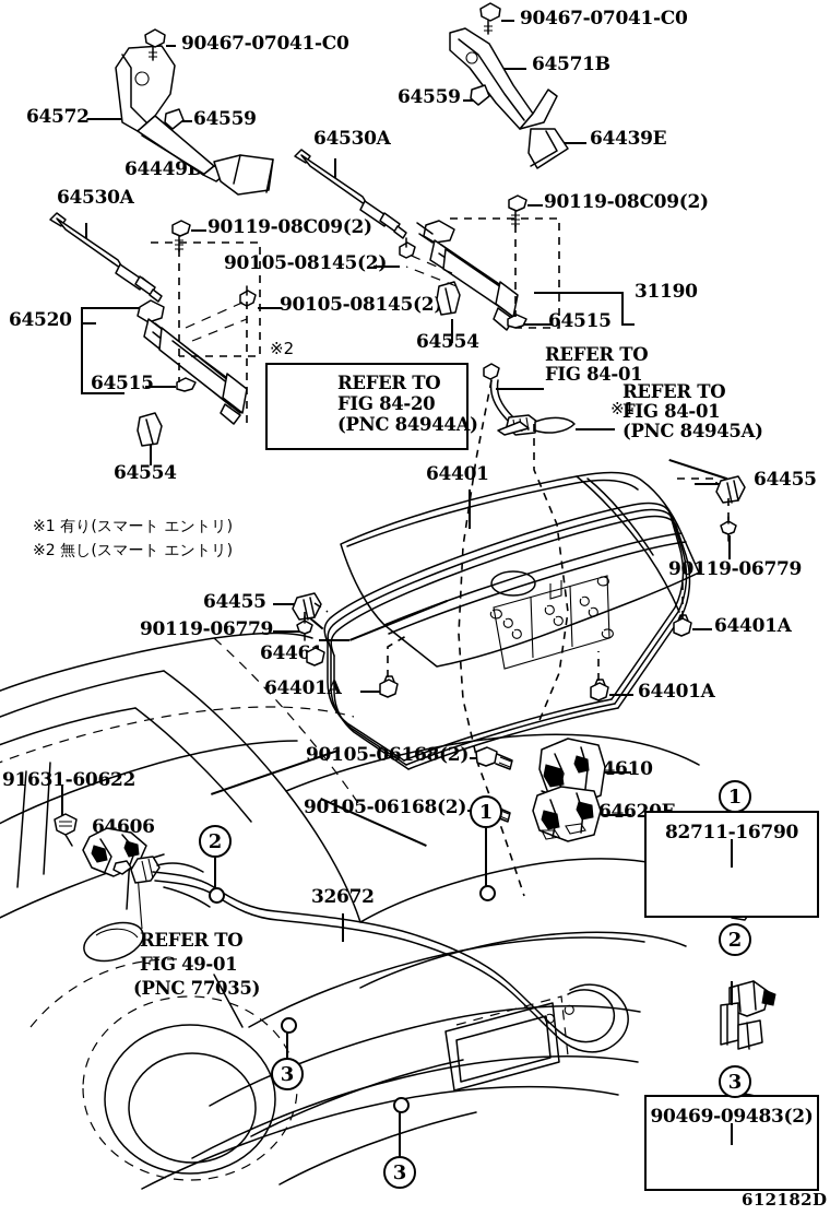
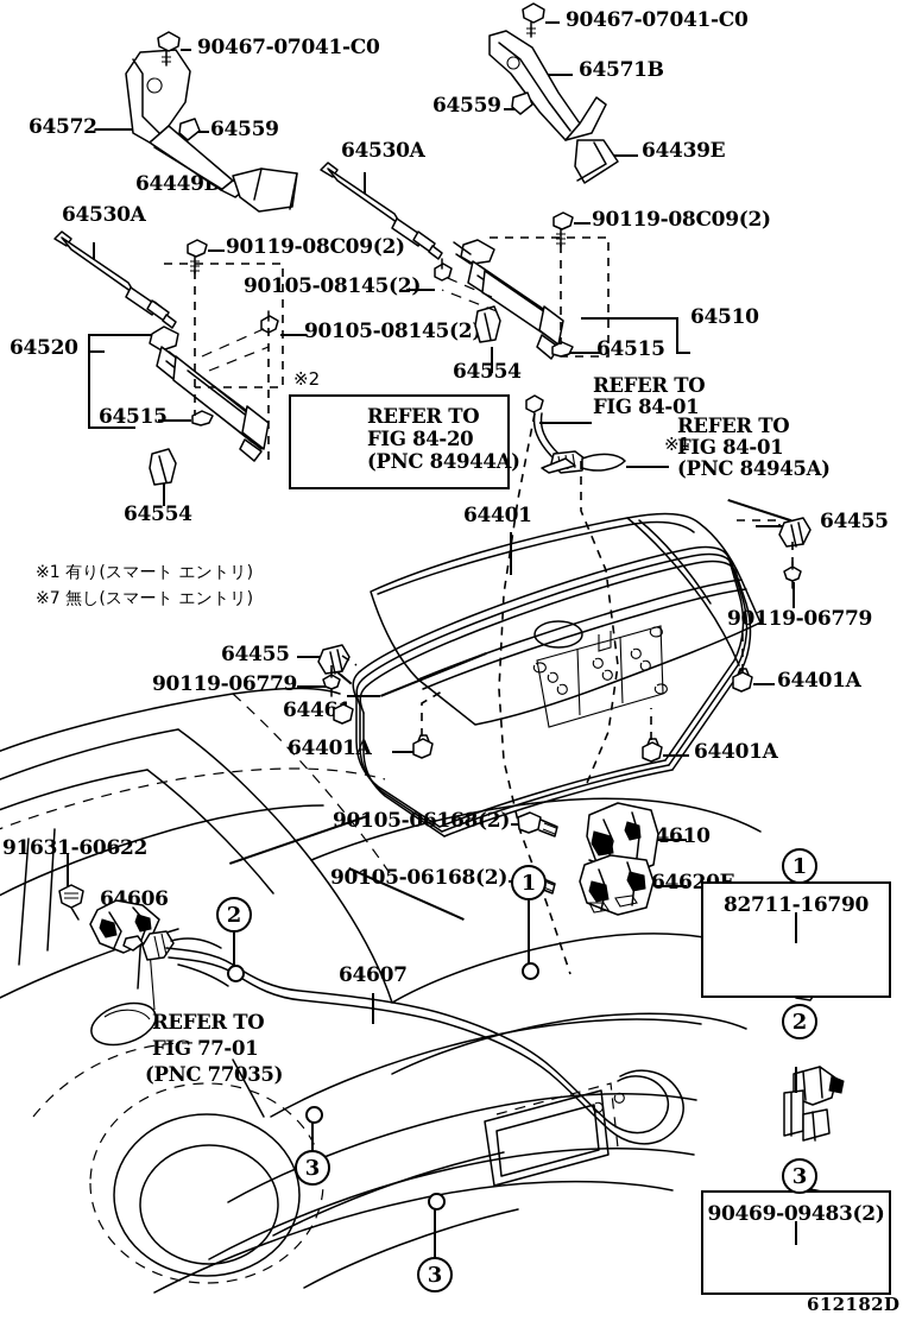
  1
  2
  3
  3
  90467-07041-C0
  64572
  64559
  64449
  64530A
  90467-07041-C0
  64571B
  64559
  64439E
  64530A
  90119-08C09(2)
  90105-08145(2)
  90105-08145(2
  64520
  64515
  64554
  90119-08C09(2)
- 31190
+ 64510
  64515
  64554
  ※2
  REFER TO
  FIG 84-20
  (PNC 84944A)
  REFER TO
  FIG 84-01
  ※1
  REFER TO
  FIG 84-01
  (PNC 84945A)
  64401
  ※1 有り(スマート エントリ)
- ※2 無し(スマート エントリ)
+ ※7 無し(スマート エントリ)
  64455
  90119-06779
  64455
  90119-06779
  6446
  64401A
  64401
  64401A
  90105-01(2)
  4610
  90105-06168(2)
  91631-6022
  64606
- 32672
+ 64607
  REFER TO
- FIG 49-01
+ FIG 77-01
  (PNC 7735)
  1
  82711-16790
  2
  3
  90469-09483(2)
  612182D
